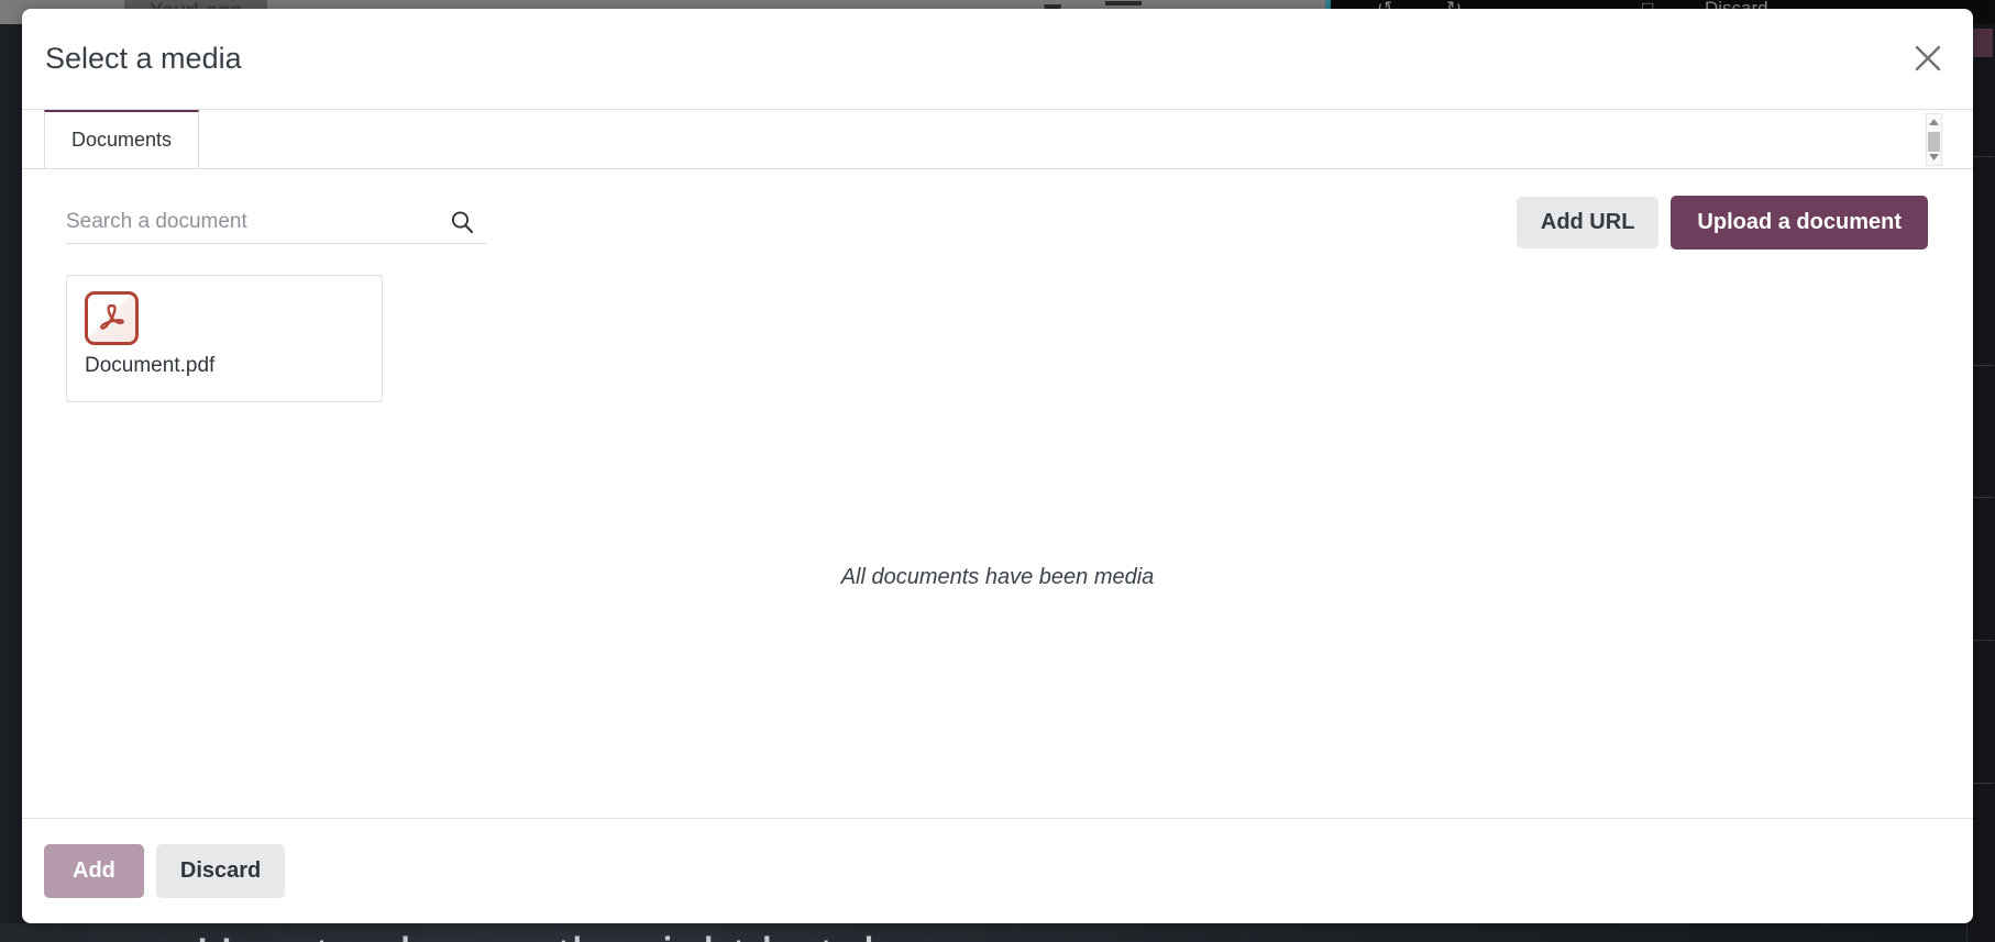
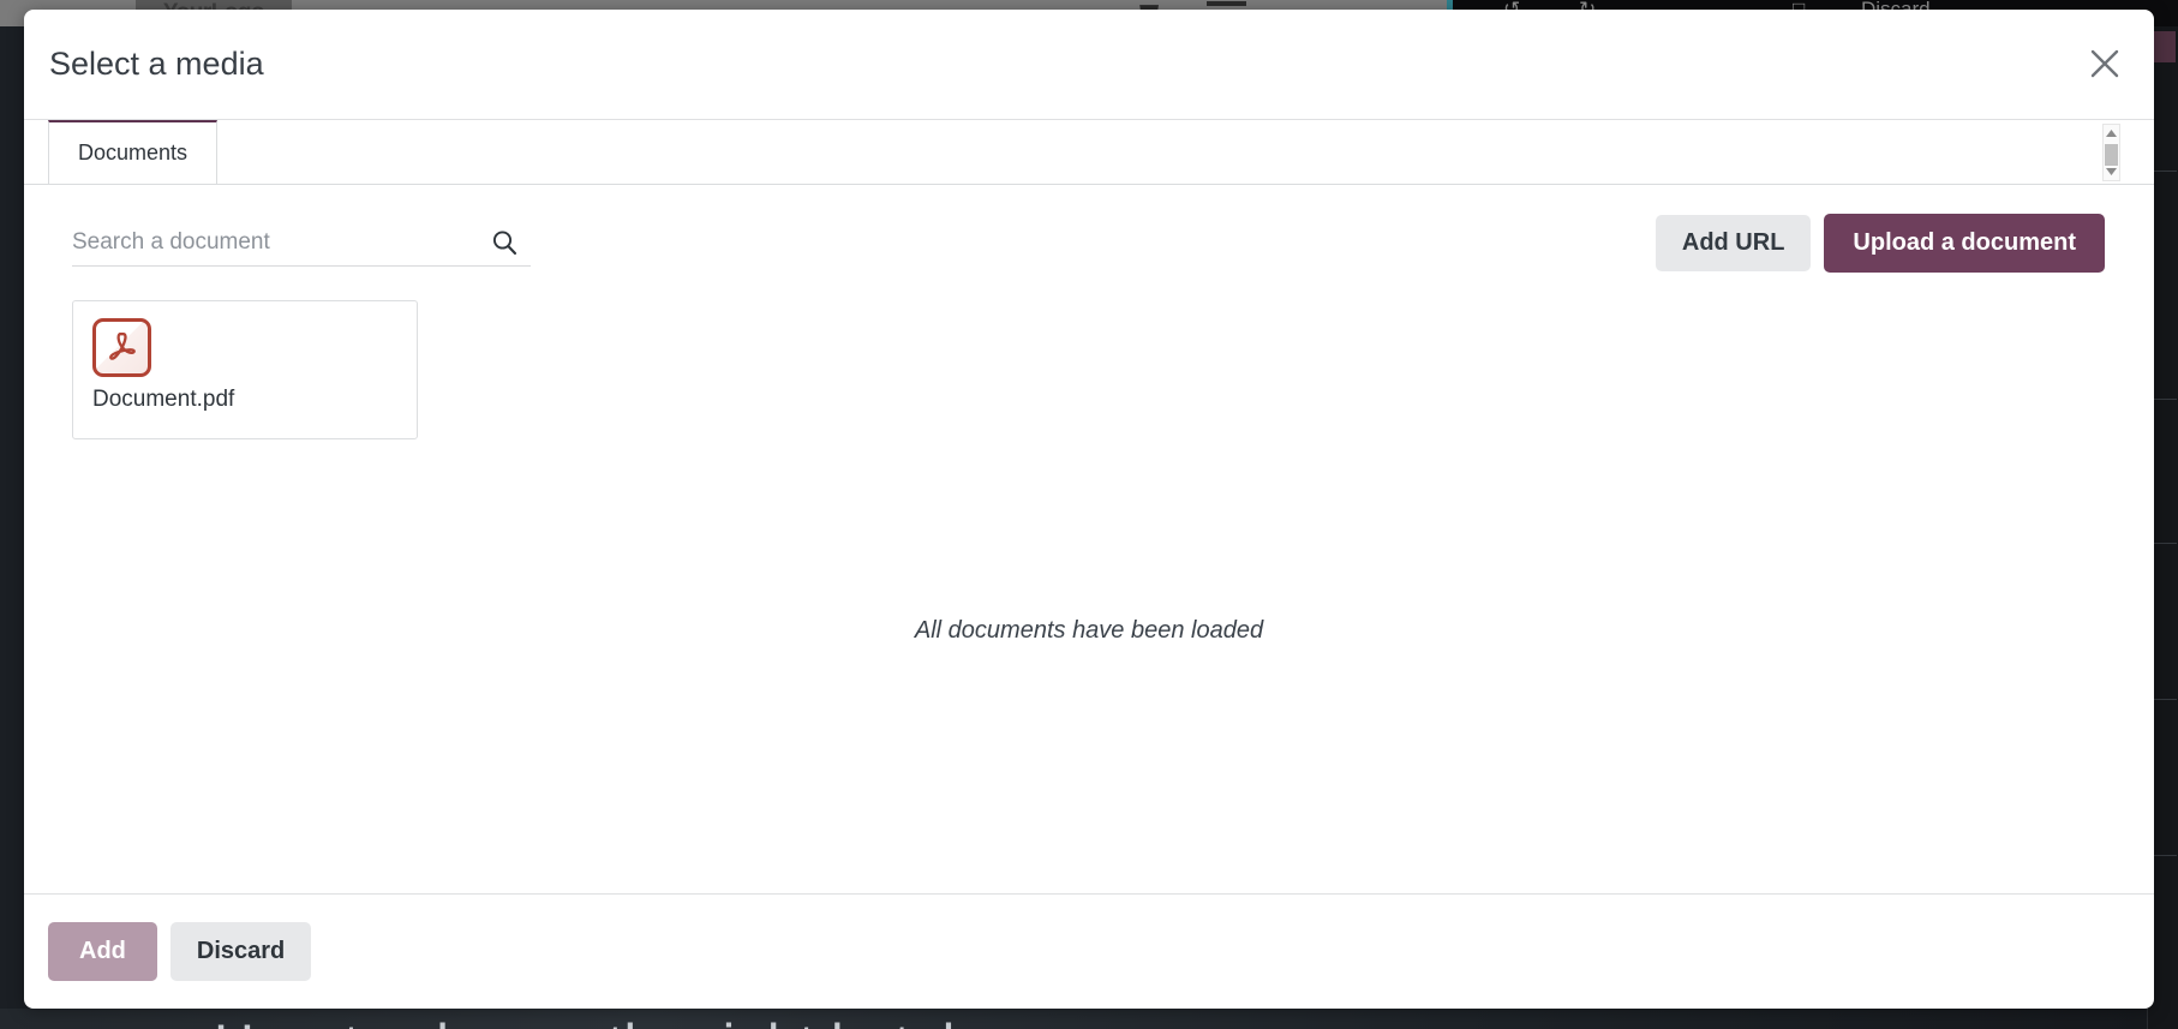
  Select a media
  Documents
  Search a document
  Add URL
  Upload a document
  Document.pdf
- All documents have been media
+ All documents have been loaded
  Add
  Discard
